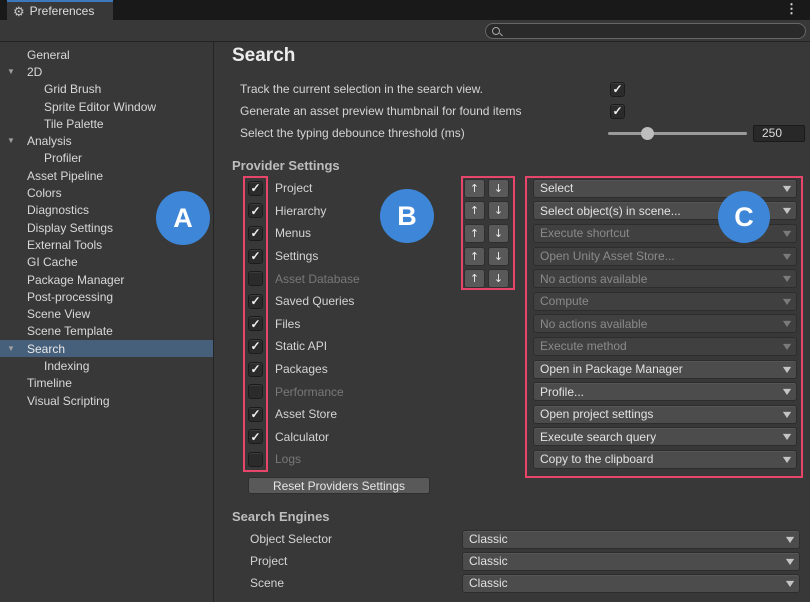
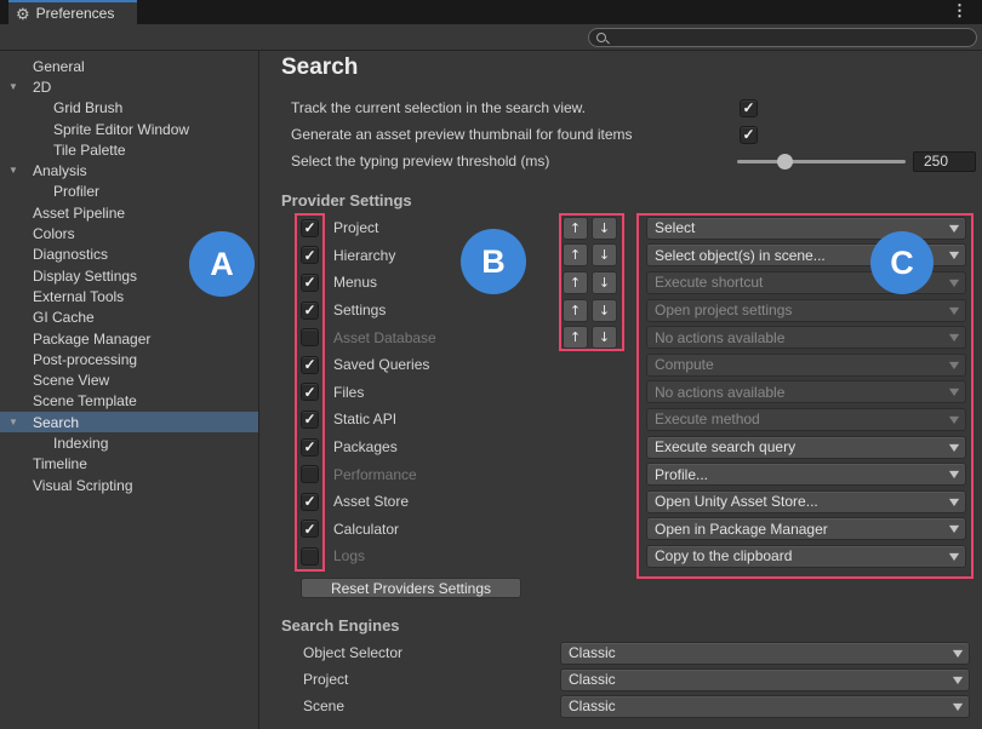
  ⚙
  Preferences
  ⋮
  General
  ▼
  2D
  Grid Brush
  Sprite Editor Window
  Tile Palette
  ▼
  Analysis
  Profiler
  Asset Pipeline
  Colors
  Diagnostics
  Display Settings
  External Tools
  GI Cache
  Package Manager
  Post-processing
  Scene View
  Scene Template
  ▼
  Search
  Indexing
  Timeline
  Visual Scripting
  Search
  Track the current selection in the search view.
  ✓
  Generate an asset preview thumbnail for found items
  ✓
- Select the typing debounce threshold (ms)
+ Select the typing preview threshold (ms)
  250
  Provider Settings
  ✓
  Project
  ✓
  Hierarchy
  ✓
  Menus
  ✓
  Settings
  Asset Database
  ✓
  Saved Queries
  ✓
  Files
  ✓
  Static API
  ✓
  Packages
  Performance
  ✓
  Asset Store
  ✓
  Calculator
  Logs
  ↑
  ↓
  ↑
  ↓
  ↑
  ↓
  ↑
  ↓
  ↑
  ↓
  Select
  ▼
  Select object(s) in scene...
  ▼
  Execute shortcut
  ▼
- Open Unity Asset Store...
+ Open project settings
  ▼
  No actions available
  ▼
  Compute
  ▼
  No actions available
  ▼
  Execute method
  ▼
- Open in Package Manager
+ Execute search query
  ▼
  Profile...
  ▼
- Open project settings
+ Open Unity Asset Store...
  ▼
- Execute search query
+ Open in Package Manager
  ▼
  Copy to the clipboard
  ▼
  Reset Providers Settings
  Search Engines
  Object Selector
  Classic
  ▼
  Project
  Classic
  ▼
  Scene
  Classic
  ▼
  A
  B
  C
